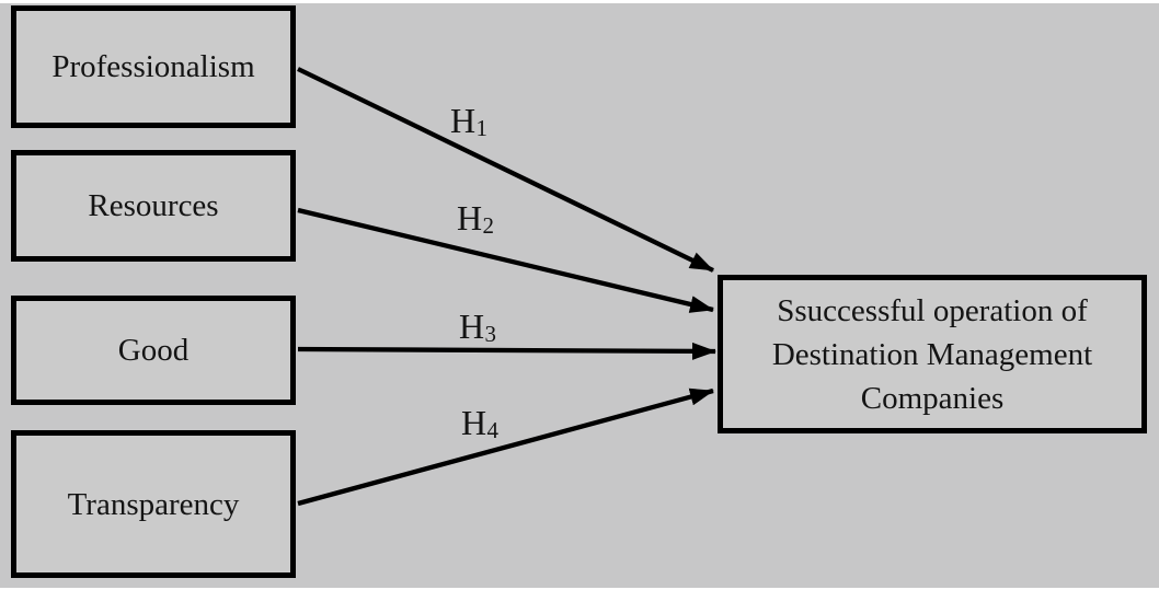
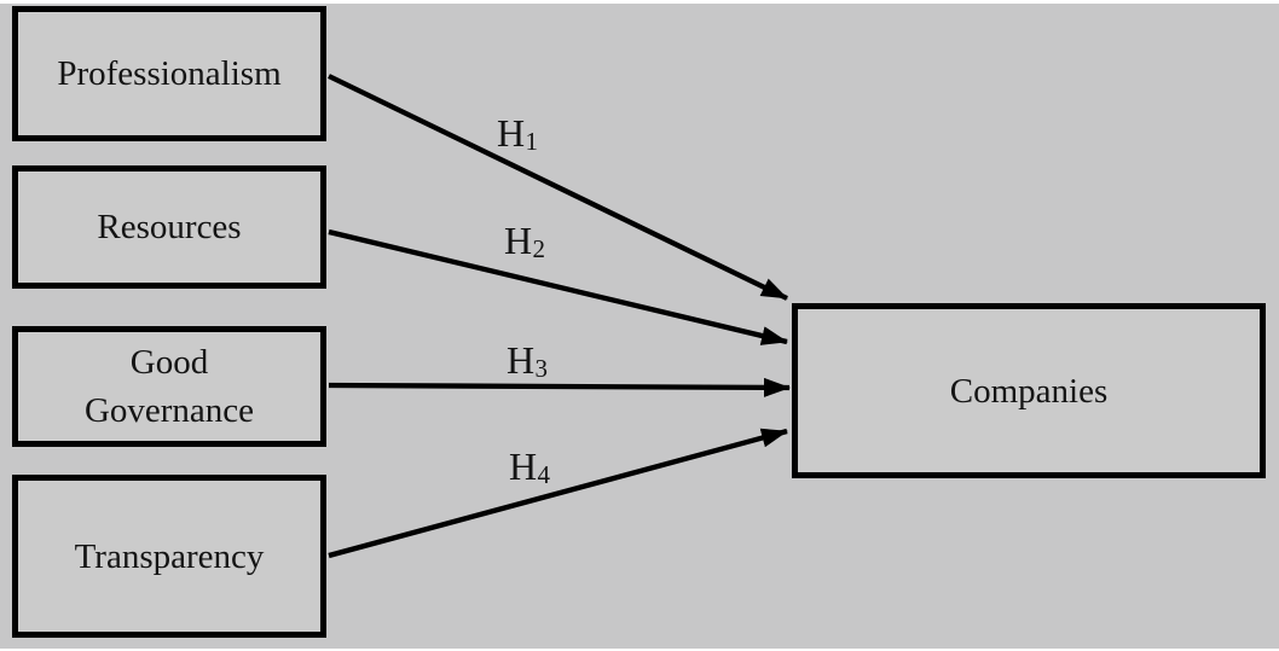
  Professionalism
  Resources
  Good
+ Governance
  Transparency
- Ssuccessful operation of
- Destination Management
  Companies
  H1
  H2
  H3
  H4
